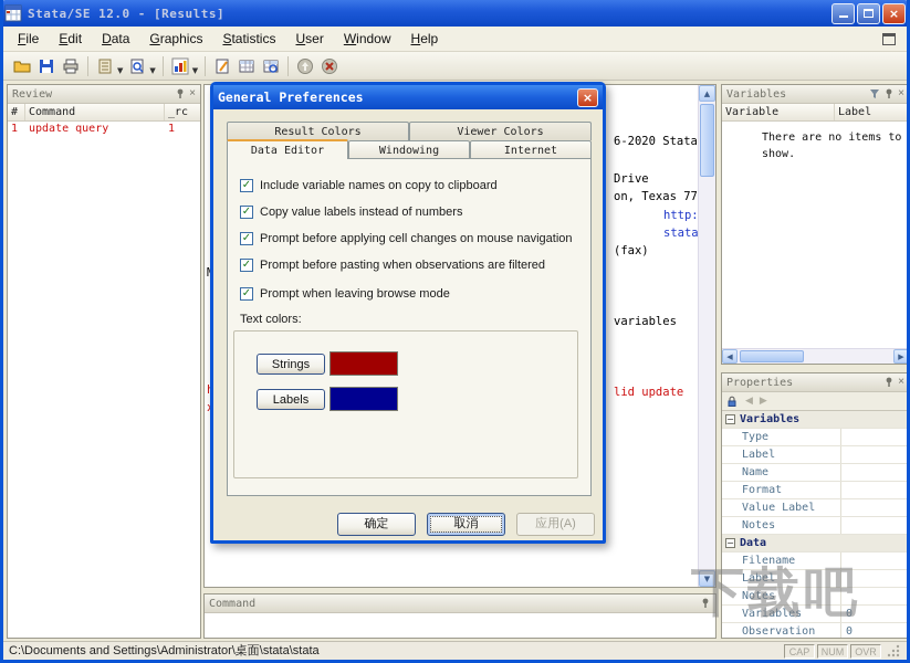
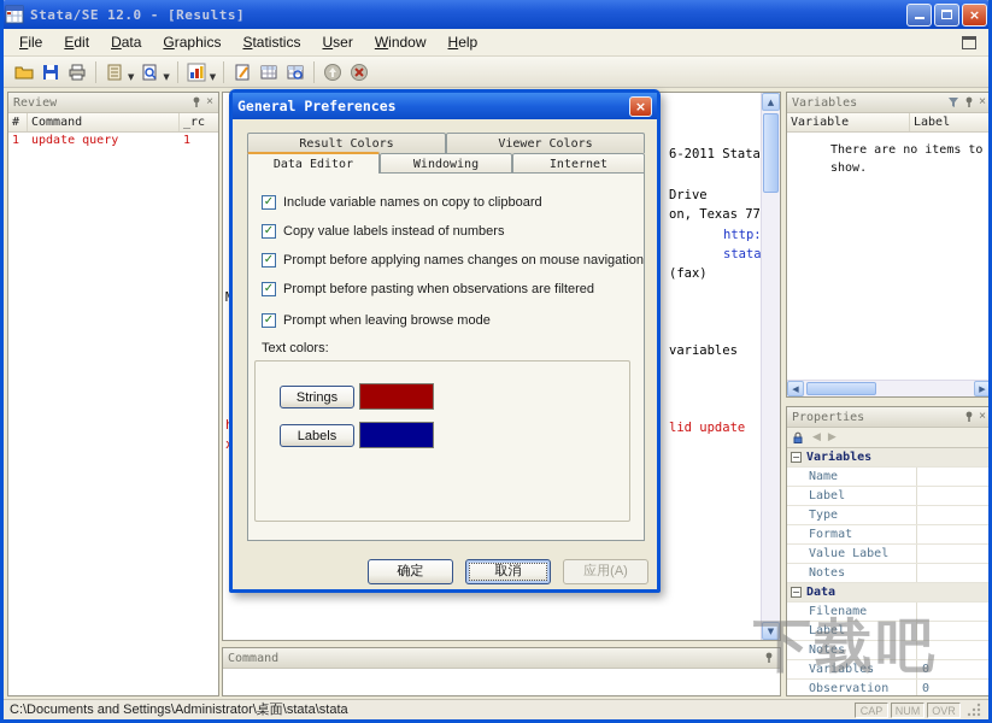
  Stata/SE 12.0 - [Results]
  ×
  File
  Edit
  Data
  Graphics
  Statistics
  User
  Window
  Help
  ▼
  ▼
  ▼
  Review
  ×
  #
  Command
  _rc
  1
  update query
  1
- 6-2020 Stata
+ 6-2011 Stata
  Drive
  on, Texas 77
  http:
  stata
  (fax)
  variables
  lid update
  ▲
  ▼
  Command
  Variables
  ×
  Variable
  Label
  There are no items to show.
  ◀
  ▶
  Properties
  ×
  ◀
  ▶
  −
  Variables
- Type
+ Name
  Label
- Name
+ Type
  Format
  Value Label
  Notes
  −
  Data
  Filename
  Label
  Notes
  Variables
  0
  Observation
  0
  General Preferences
  ×
  Result Colors
  Viewer Colors
  Data Editor
  Windowing
  Internet
  ✓
  Include variable names on copy to clipboard
  ✓
  Copy value labels instead of numbers
  ✓
- Prompt before applying cell changes on mouse navigation
+ Prompt before applying names changes on mouse navigation
  ✓
  Prompt before pasting when observations are filtered
  ✓
  Prompt when leaving browse mode
  Text colors:
  Strings
  Labels
  确定
  取消
  应用(A)
  C:\Documents and Settings\Administrator\桌面\stata\stata
  CAP
  NUM
  OVR
  下载吧
